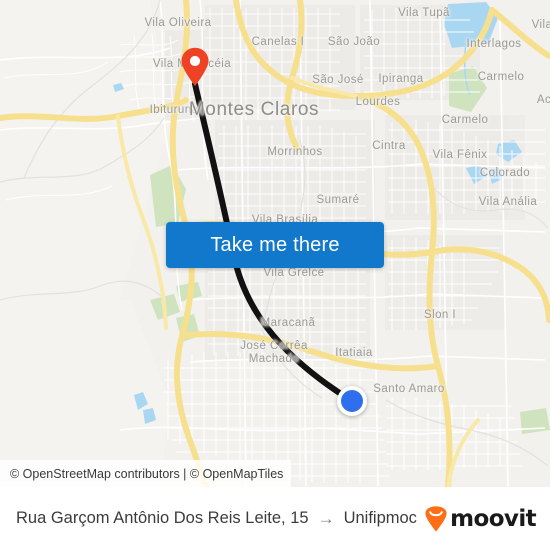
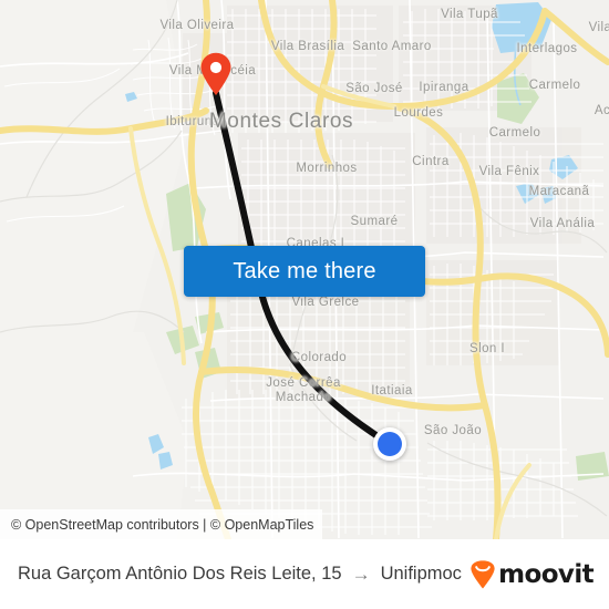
  Vila Oliveira
- Canelas I
+ Vila Brasília
  Vila Tupã
- São João
+ Santo Amaro
  Interlagos
  Vila
  São José
  Ipiranga
  Carmelo
  Ibituruna
  Lourdes
  Carmelo
  Ac
  Morrinhos
  Cintra
  Vila Fênix
- Colorado
+ Maracanã
  Sumaré
  Vila Anália
- Vila Brasília
+ Canelas I
  Vila Grelce
- Maracanã
+ Colorado
  Slon I
  Itatiaia
- Santo Amaro
+ São João
  José Corrêa
  Machado
  Montes Claros
  Take me there
  © OpenStreetMap contributors | © OpenMapTiles
  Rua Garçom Antônio Dos Reis Leite, 15
  →
  Unifipmoc
  moovit
